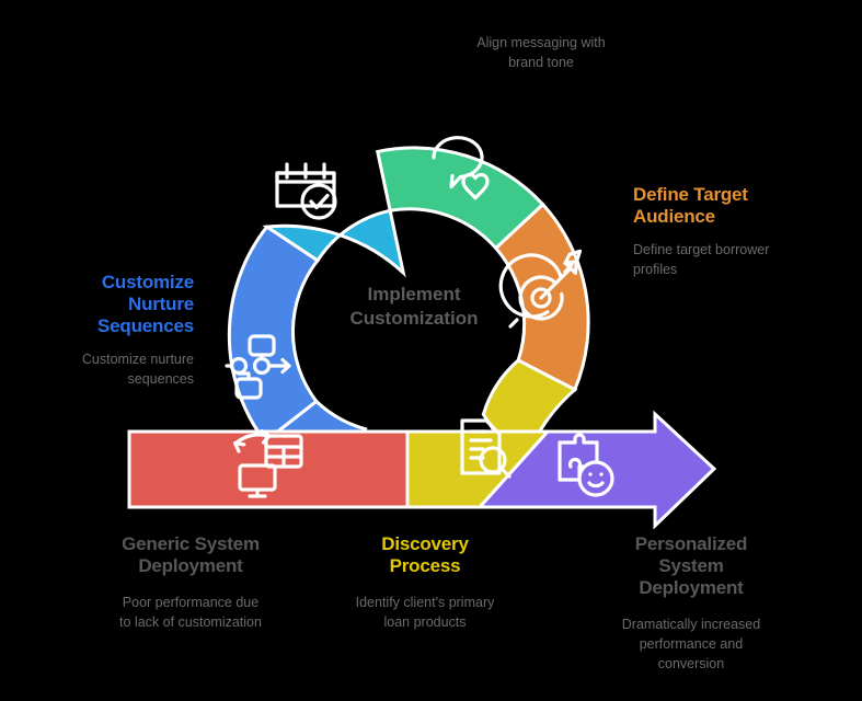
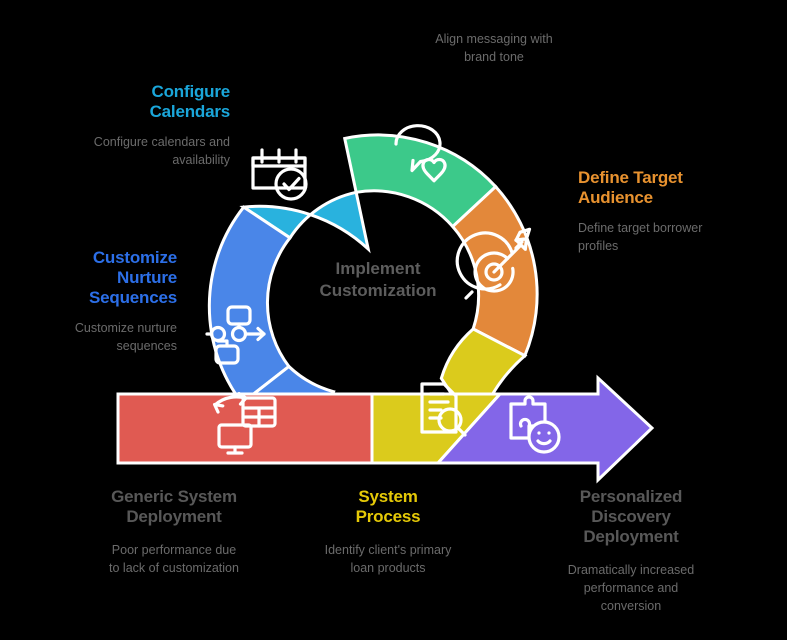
  Align messaging with
  brand tone
+ Configure
+ Calendars
+ Configure calendars and
+ availability
  Customize
  Nurture
  Sequences
  Customize nurture
  sequences
  Define Target
  Audience
  Define target borrower
  profiles
  Implement
  Customization
  Generic System
  Deployment
  Poor performance due
  to lack of customization
- Discovery
+ System
  Process
  Identify client's primary
  loan products
  Personalized
- System
+ Discovery
  Deployment
  Dramatically increased
  performance and
  conversion
